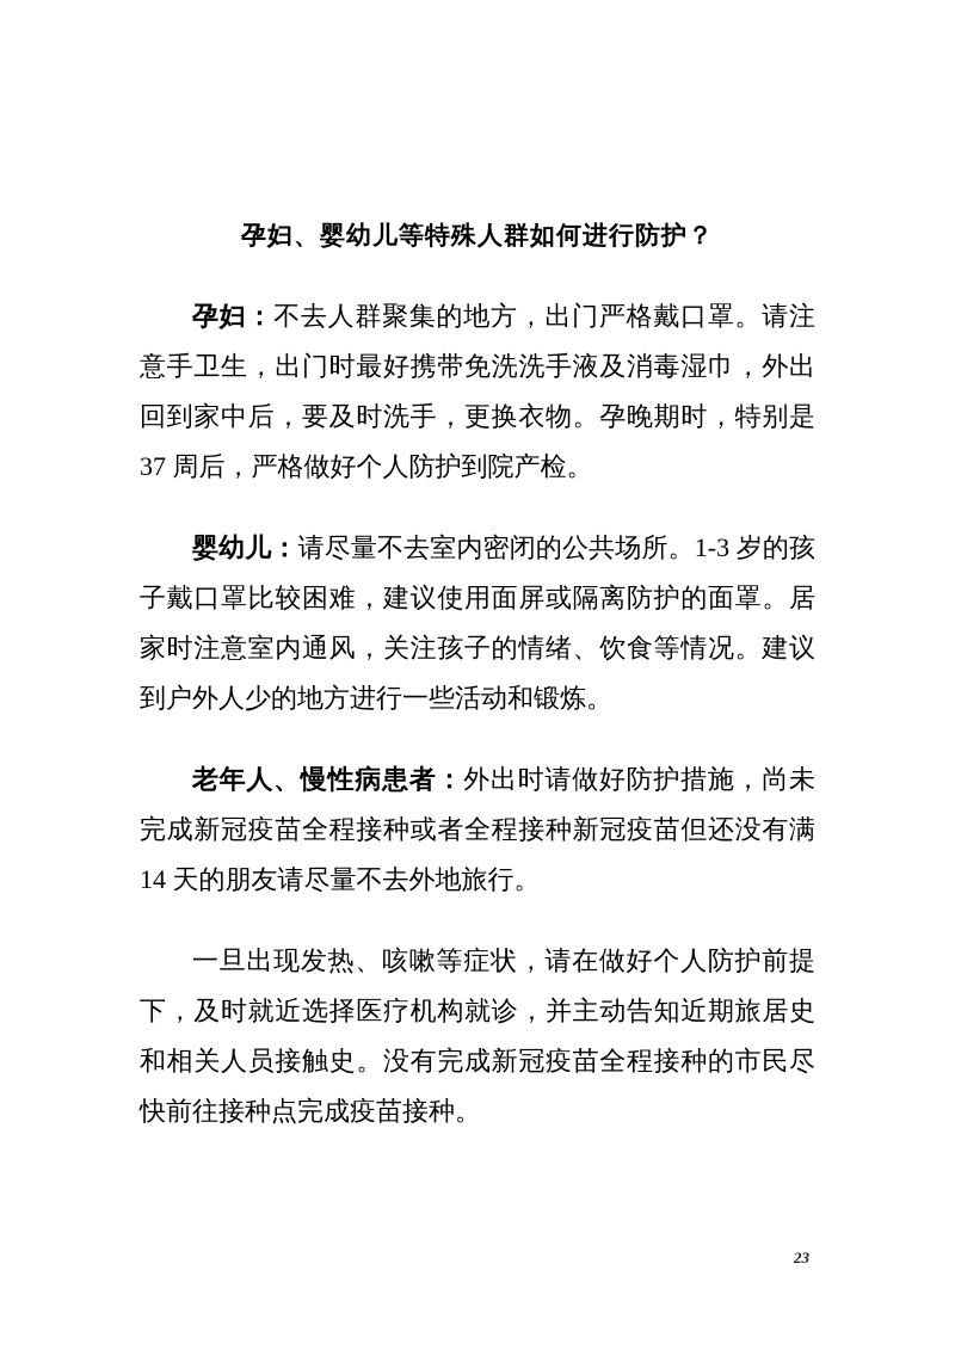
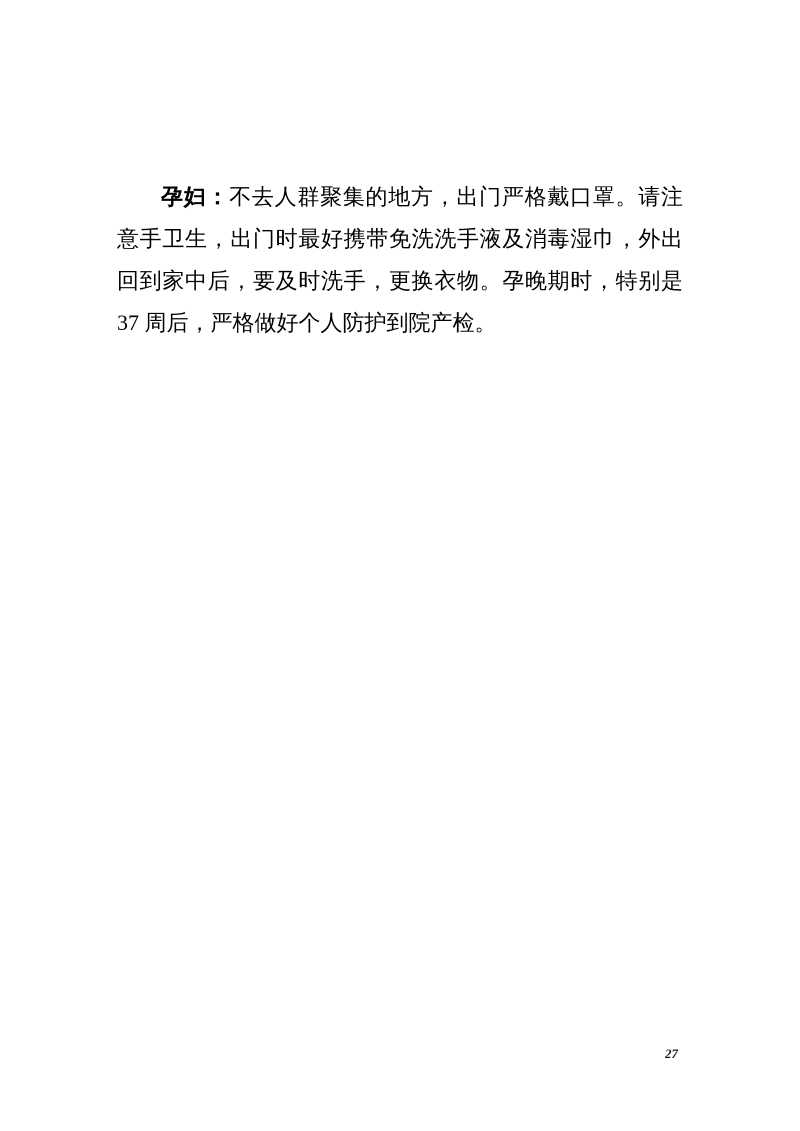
- 孕妇、婴幼儿等特殊人群如何进行防护？
  孕妇：不去人群聚集的地方，出门严格戴口罩。请注意手卫生，出门时最好携带免洗洗手液及消毒湿巾，外出回到家中后，要及时洗手，更换衣物。孕晚期时，特别是 37 周后，严格做好个人防护到院产检。
- 婴幼儿：请尽量不去室内密闭的公共场所。1-3 岁的孩子戴口罩比较困难，建议使用面屏或隔离防护的面罩。居家时注意室内通风，关注孩子的情绪、饮食等情况。建议到户外人少的地方进行一些活动和锻炼。
- 老年人、慢性病患者：外出时请做好防护措施，尚未完成新冠疫苗全程接种或者全程接种新冠疫苗但还没有满 14 天的朋友请尽量不去外地旅行。
- 一旦出现发热、咳嗽等症状，请在做好个人防护前提下，及时就近选择医疗机构就诊，并主动告知近期旅居史和相关人员接触史。没有完成新冠疫苗全程接种的市民尽快前往接种点完成疫苗接种。
- 23
+ 27
